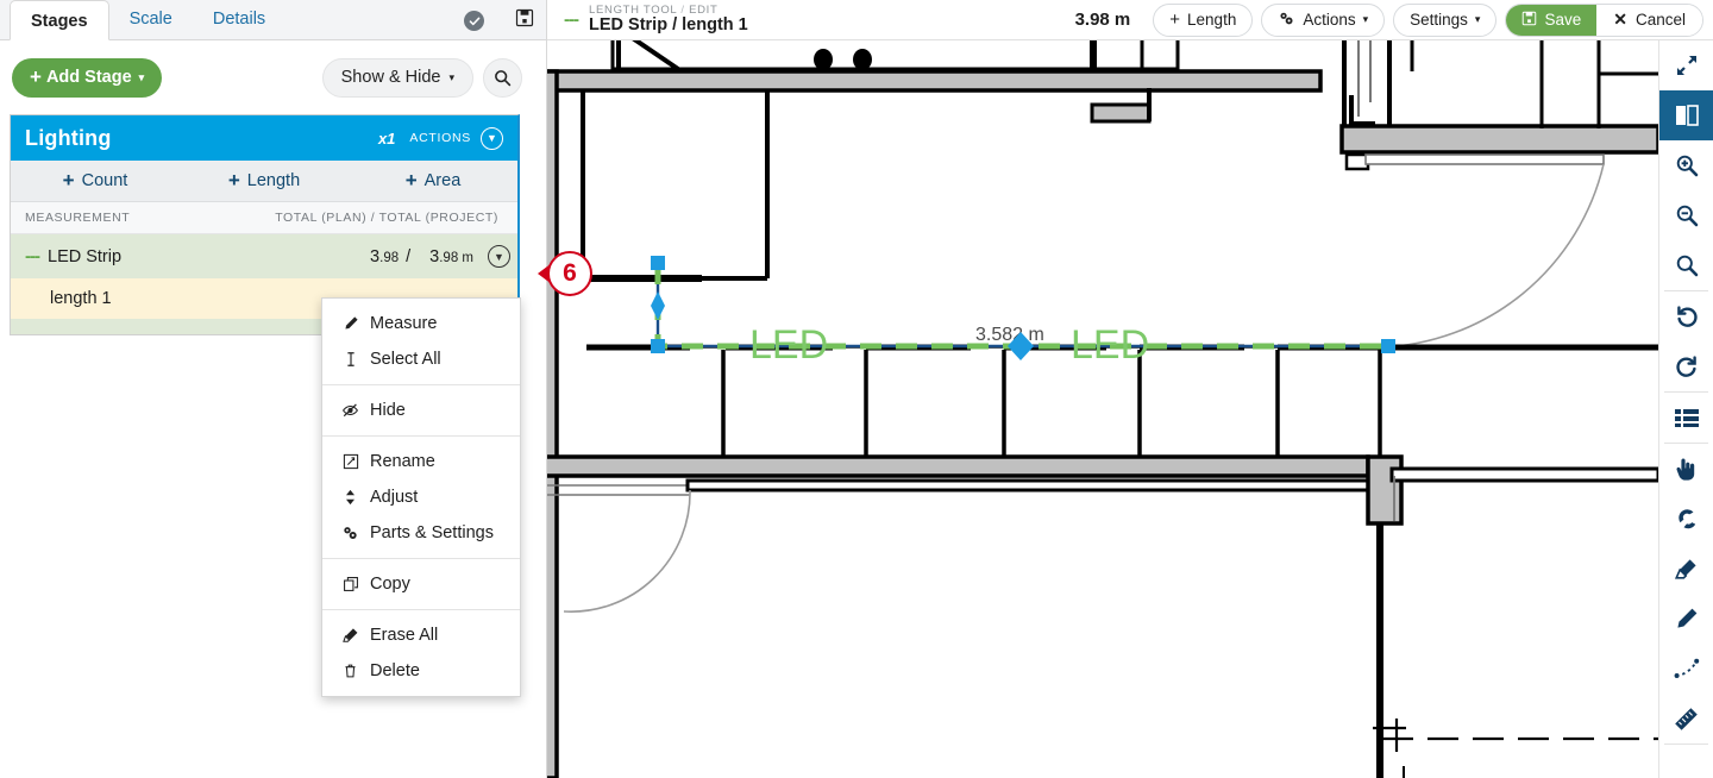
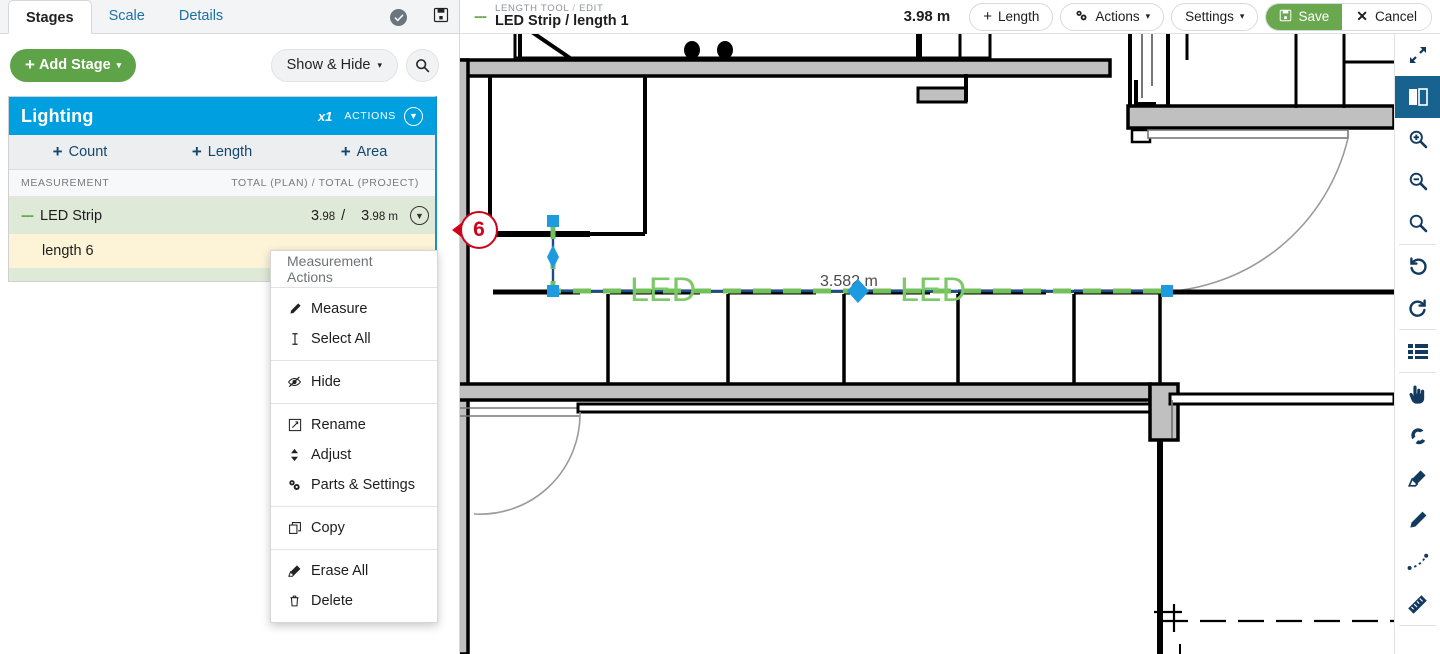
  Stages
  Scale
  Details
  +
  Add Stage
  ▾
  Show & Hide
  ▾
  Lighting
  x1
  ACTIONS
  ▼
  +
  Count
  +
  Length
  +
  Area
  MEASUREMENT
  TOTAL (PLAN) / TOTAL (PROJECT)
  ---
  LED Strip
  3.98
  /
  3.98 m
  ▼
- length 1
+ length 6
+ Measurement Actions
  Measure
  Select All
  Hide
  Rename
  Adjust
  Parts & Settings
  Copy
  Erase All
  Delete
  6
  ---
  LENGTH TOOL / EDIT
  LED Strip / length 1
  3.98 m
  +
  Length
  Actions
  ▾
  Settings
  ▾
  Save
  ✕
  Cancel
  LED
  LED
  3.582 m
